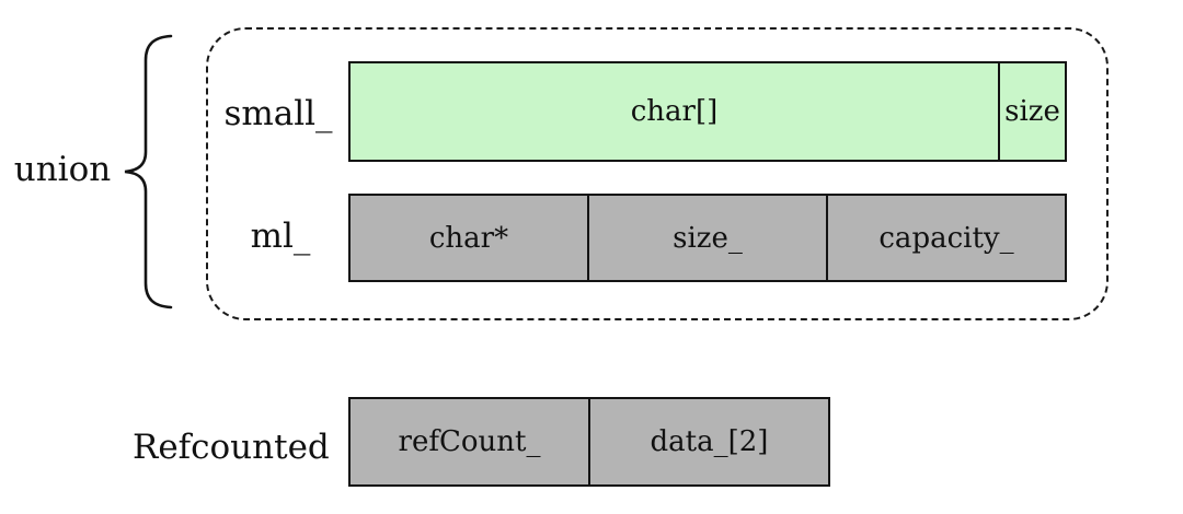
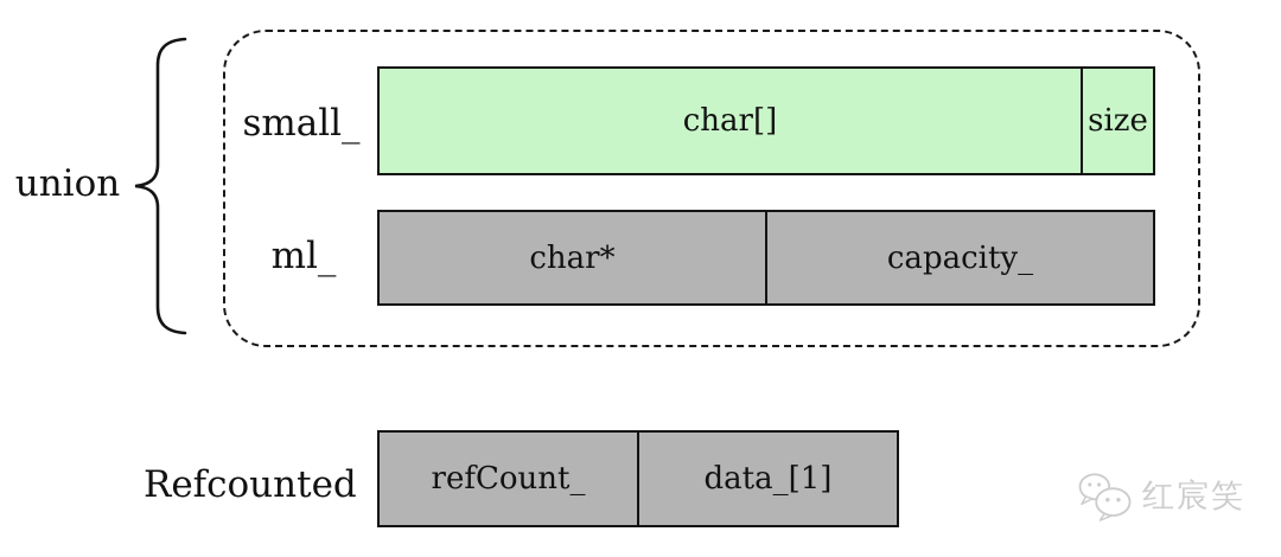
  union
  small_
  char[]
  size
  ml_
  char*
- size_
  capacity_
  Refcounted
  refCount_
- data_[2]
+ data_[1]
+ 红宸笑
